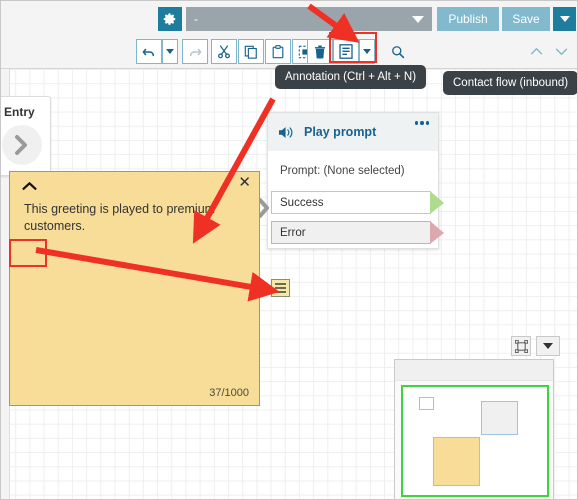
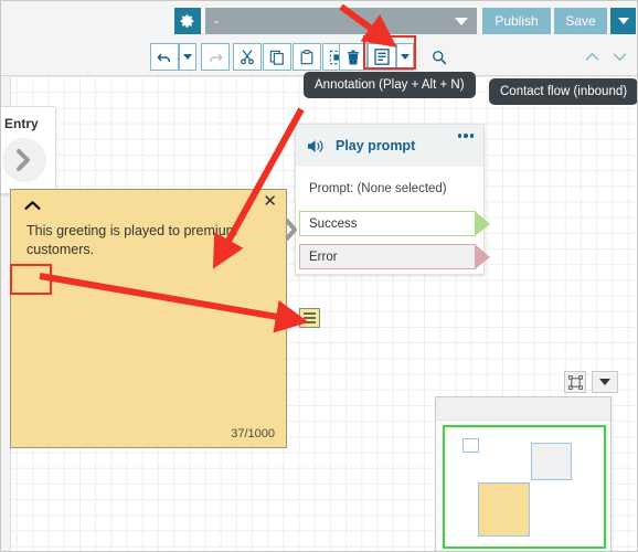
  -
  Publish
  Save
  Entry
  Play prompt
  Prompt: (None selected)
  Success
  Error
  ✕
  This greeting is played to premiu customers.
  37/1000
- Annotation (Ctrl + Alt + N)
+ Annotation (Play + Alt + N)
  Contact flow (inbound)
